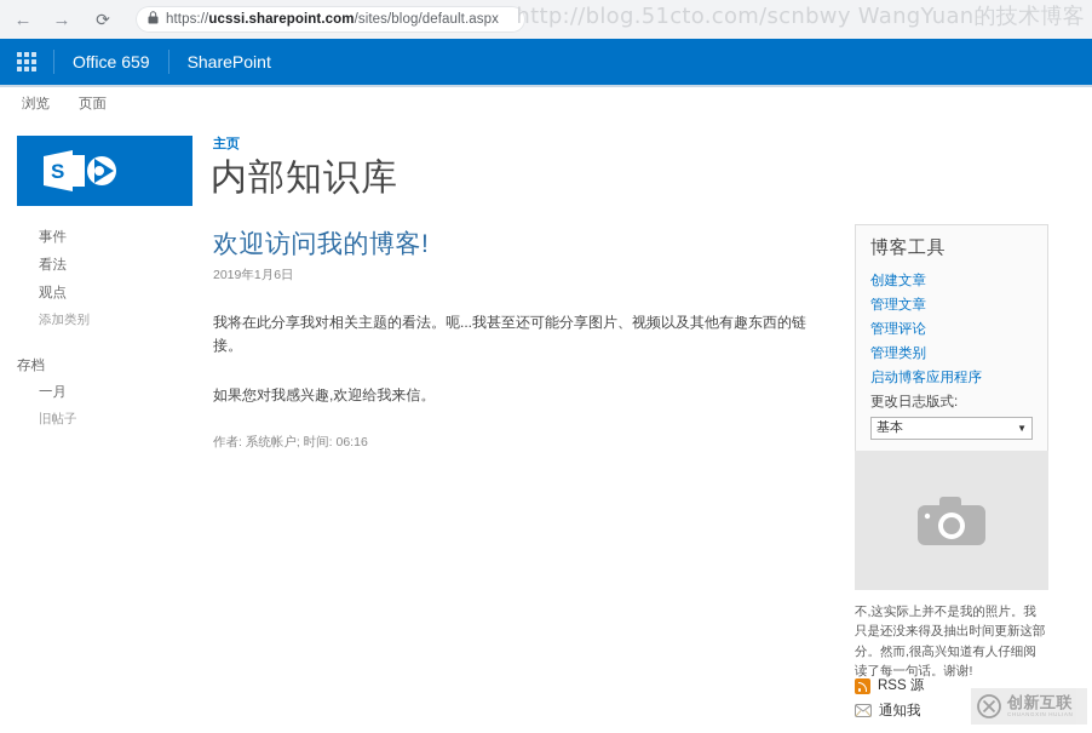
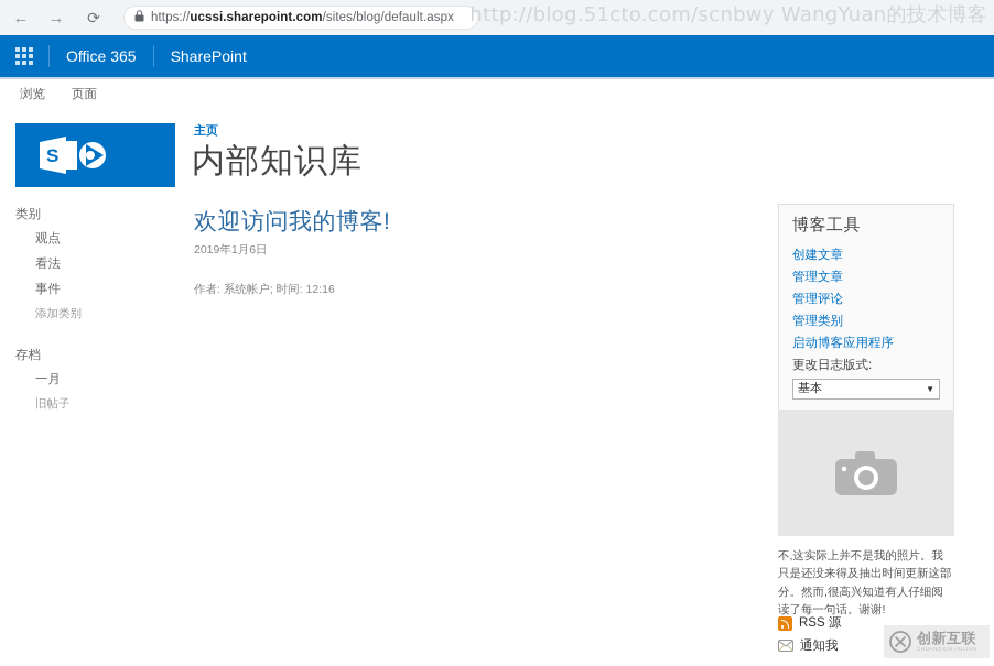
  ←
  →
  ⟳
  https://ucssi.sharepoint.com/sites/blog/default.aspx
  http://blog.51cto.com/scnbwy WangYuan的技术博客
- Office 659
+ Office 365
  SharePoint
  浏览
  页面
  S
  主页
  内部知识库
+ 类别
- 事件
+ 观点
  看法
- 观点
+ 事件
  添加类别
  存档
  一月
  旧帖子
  欢迎访问我的博客!
  2019年1月6日
- 我将在此分享我对相关主题的看法。呃...我甚至还可能分享图片、视频以及其他有趣东西的链接。
- 如果您对我感兴趣,欢迎给我来信。
- 作者: 系统帐户; 时间: 06:16
+ 作者: 系统帐户; 时间: 12:16
  博客工具
  创建文章
  管理文章
  管理评论
  管理类别
  启动博客应用程序
  更改日志版式:
  基本
  ▼
  不,这实际上并不是我的照片。我只是还没来得及抽出时间更新这部分。然而,很高兴知道有人仔细阅读了每一句话。谢谢!
  RSS 源
  通知我
  创新互联
